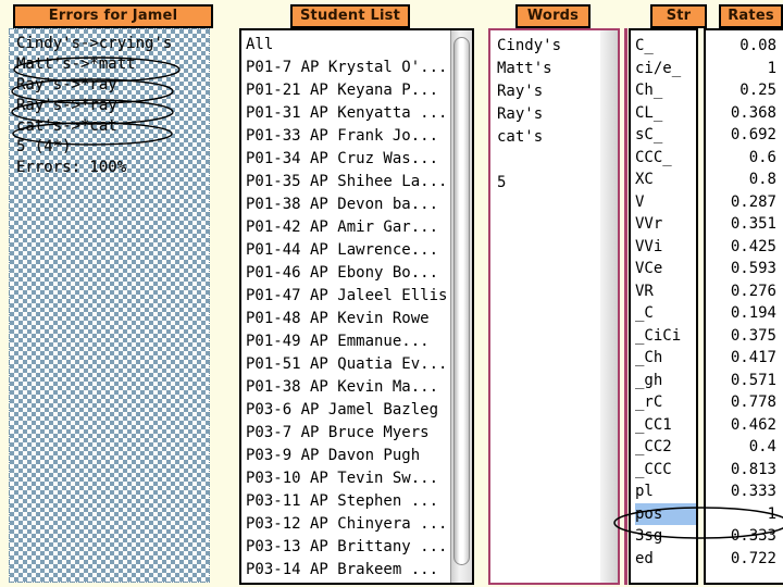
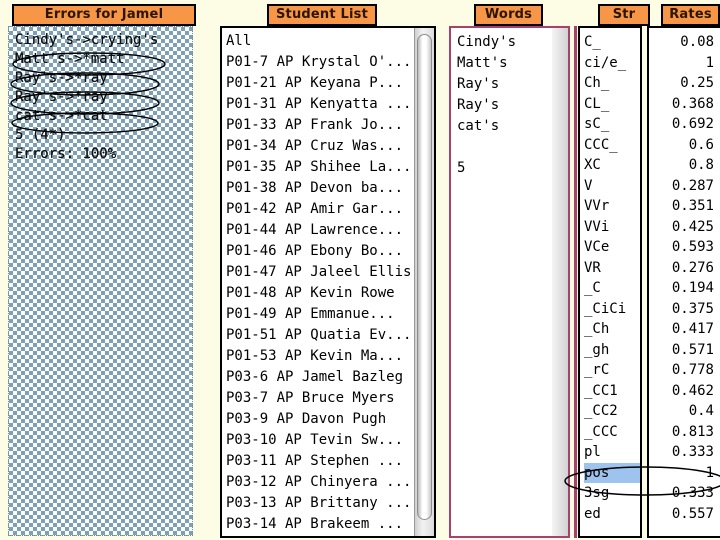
  Errors for Jamel
  Student List
  Words
  Str
  Rates
  Cindy's->crying's
  att's->*matt
  Ray's->*ray
  Ray's->*ray
  ca's->*cat
  5 (4*)
  Errors: 100%
  All
  P01-7 AP Krystal O'...
  P01-21 AP Keyana P...
  P01-31 AP Kenyatta ...
  P01-33 AP Frank Jo...
  P01-34 AP Cruz Was...
  P01-35 AP Shihee La...
  P01-38 AP Devon ba...
  P01-42 AP Amir Gar...
  P01-44 AP Lawrence...
  P01-46 AP Ebony Bo...
  P01-47 AP Jaleel Ellis
  P01-48 AP Kevin Rowe
  P01-49 AP Emmanue...
  P01-51 AP Quatia Ev...
- P01-38 AP Kevin Ma...
+ P01-53 AP Kevin Ma...
  P03-6 AP Jamel Bazleg
  P03-7 AP Bruce Myers
  P03-9 AP Davon Pugh
  P03-10 AP Tevin Sw...
  P03-11 AP Stephen ...
  P03-12 AP Chinyera ...
  P03-13 AP Brittany ...
  P03-14 AP Brakeem ...
  Cindy's
  Matt's
  Ray's
  Ray's
  cat's
  5
  C_
  ci/e_
  Ch_
  CL_
  sC_
  CCC_
  XC
  V
  VVr
  VVi
  VCe
  VR
  _C
  _CiCi
  _Ch
  _gh
  _rC
  _CC1
  _CC2
  _CCC
  pl
  pos
  ed
  0.08
  1
  0.25
  0.368
  0.692
  0.6
  0.8
  0.287
  0.351
  0.425
  0.593
  0.276
  0.194
  0.375
  0.417
  0.571
  0.778
  0.462
  0.4
  0.813
  0.333
  0333
- 0.722
+ 0.557
